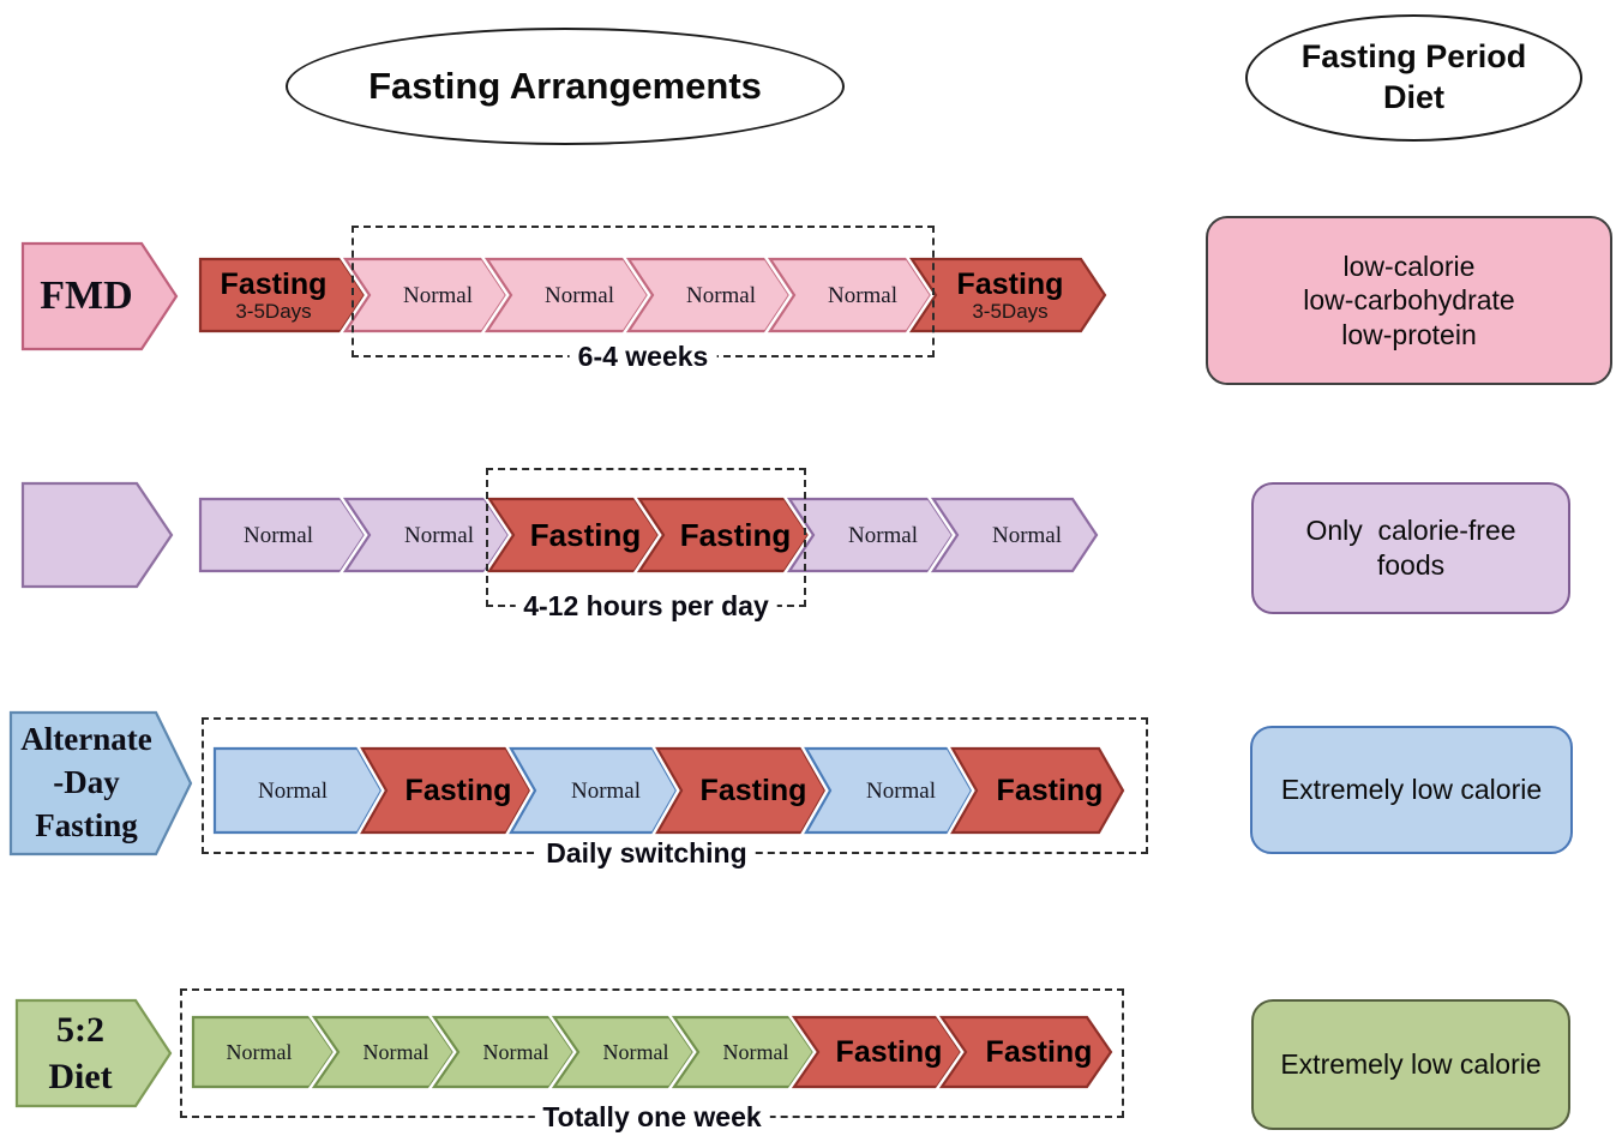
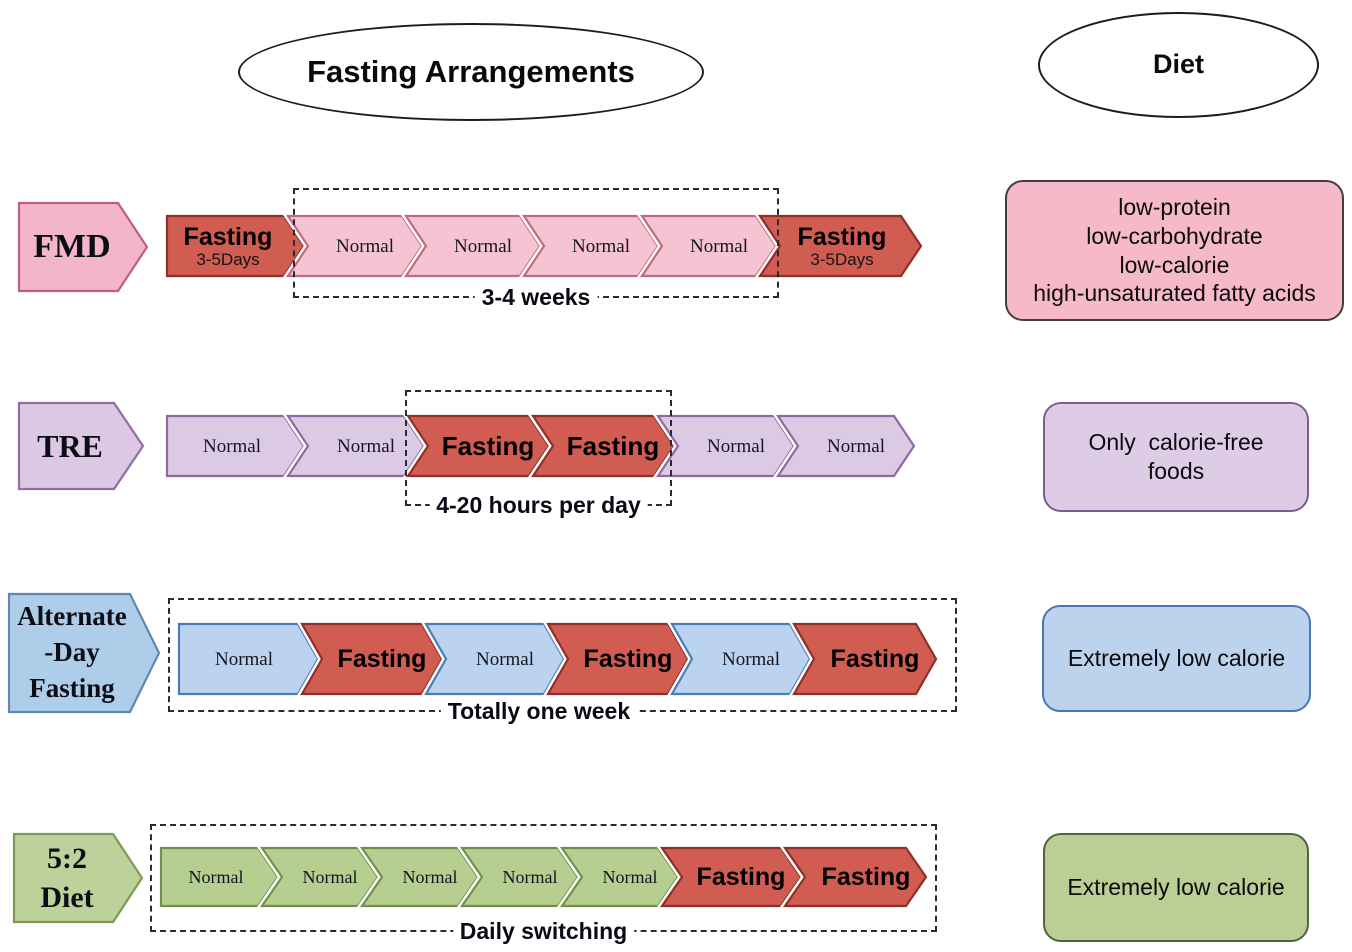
  Fasting Arrangements
- Fasting Period
  Diet
  FMD
  Fasting
  3-5Days
  Normal
  Normal
  Normal
  Normal
  Fasting
  3-5Days
- 6-4 weeks
+ 3-4 weeks
- low-calorie
+ low-protein
  low-carbohydrate
- low-protein
+ low-calorie
+ high-unsaturated fatty acids
+ TRE
  Normal
  Normal
  Fasting
  Fasting
  Normal
  Normal
- 4-12 hours per day
+ 4-20 hours per day
  Only calorie-free
  foods
  Alternate
  -Day
  Fasting
  Normal
  Fasting
  Normal
  Fasting
  Normal
  Fasting
- Daily switching
+ Totally one week
  Extremely low calorie
  5:2
  Diet
  Normal
  Normal
  Normal
  Normal
  Normal
  Fasting
  Fasting
- Totally one week
+ Daily switching
  Extremely low calorie
